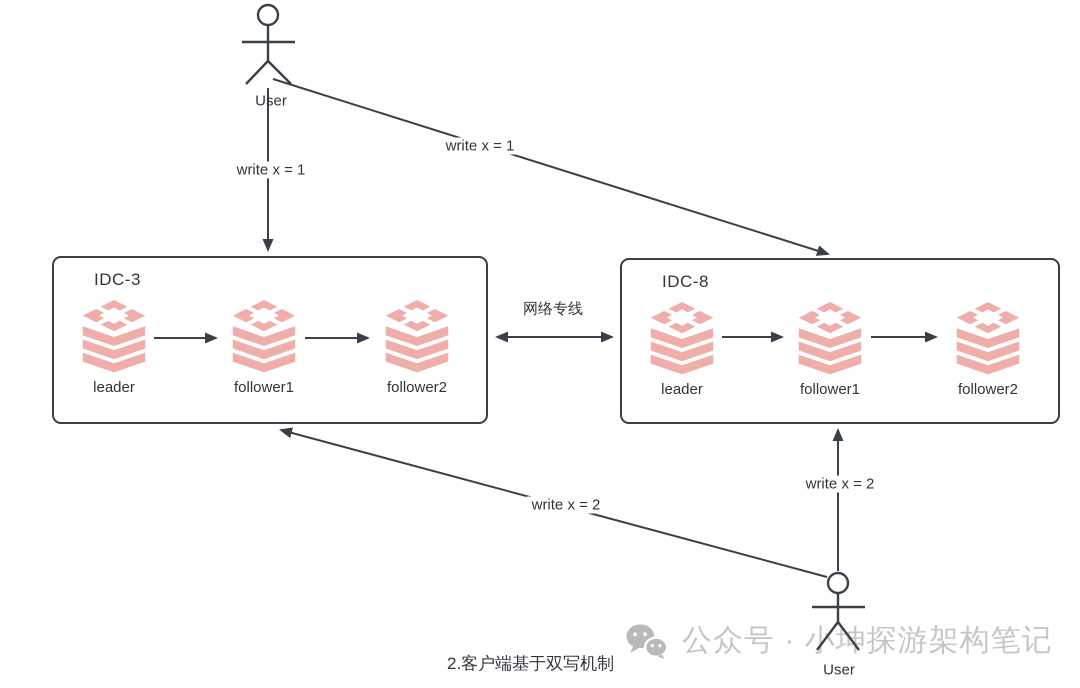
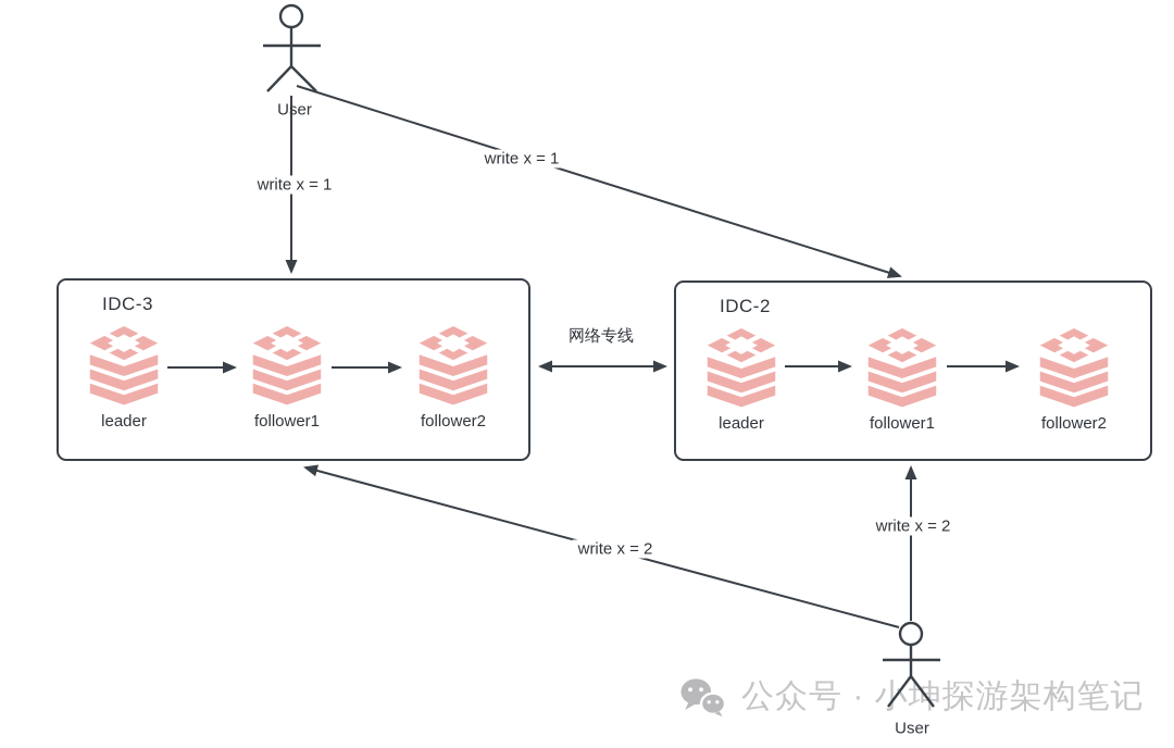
  IDC-3
  leader
  follower1
  follower2
- IDC-8
+ IDC-2
  leader
  follower1
  follower2
  公众号 · 小探游架构笔记
  User
  write x = 1
  write x = 1
  网络专线
  write x = 2
  write x = 2
  User
- 2.客户端基于双写机制
